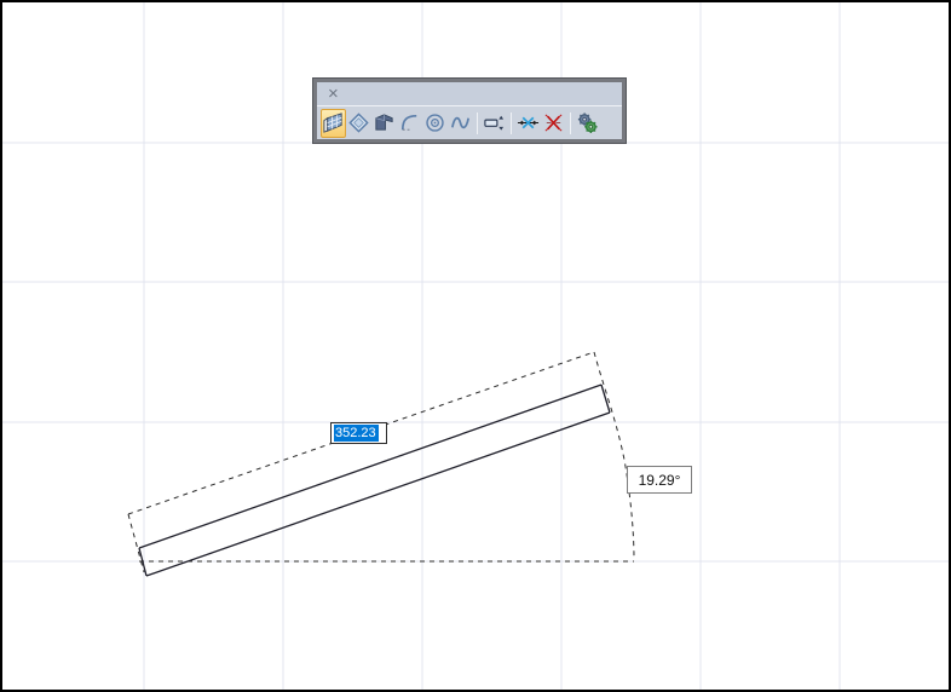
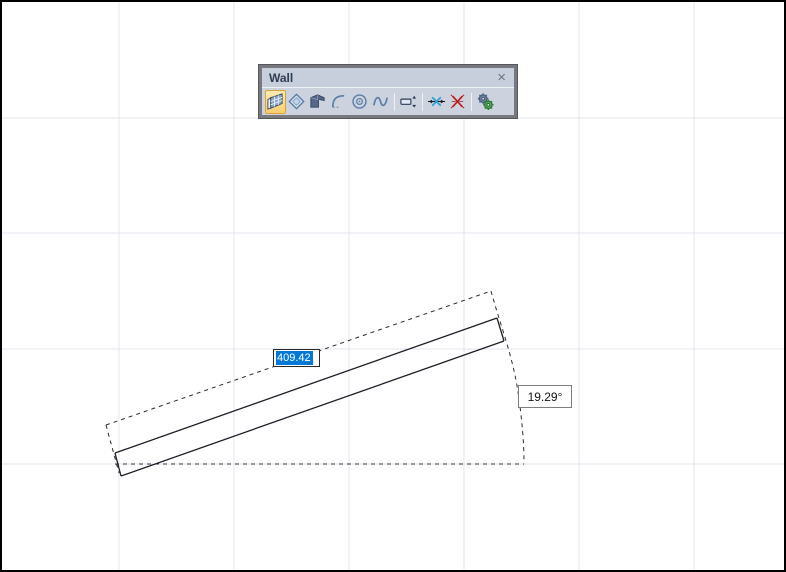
+ Wall
  ×
- 352.23
+ 409.42
  19.29°
